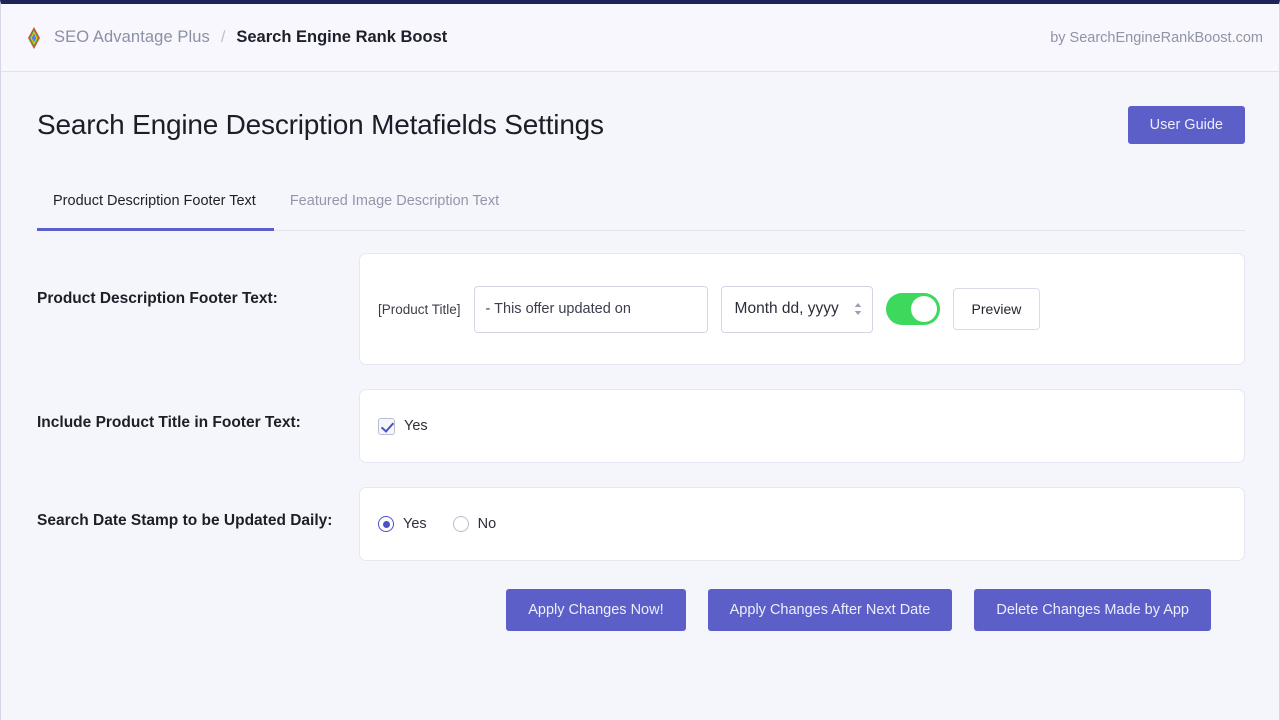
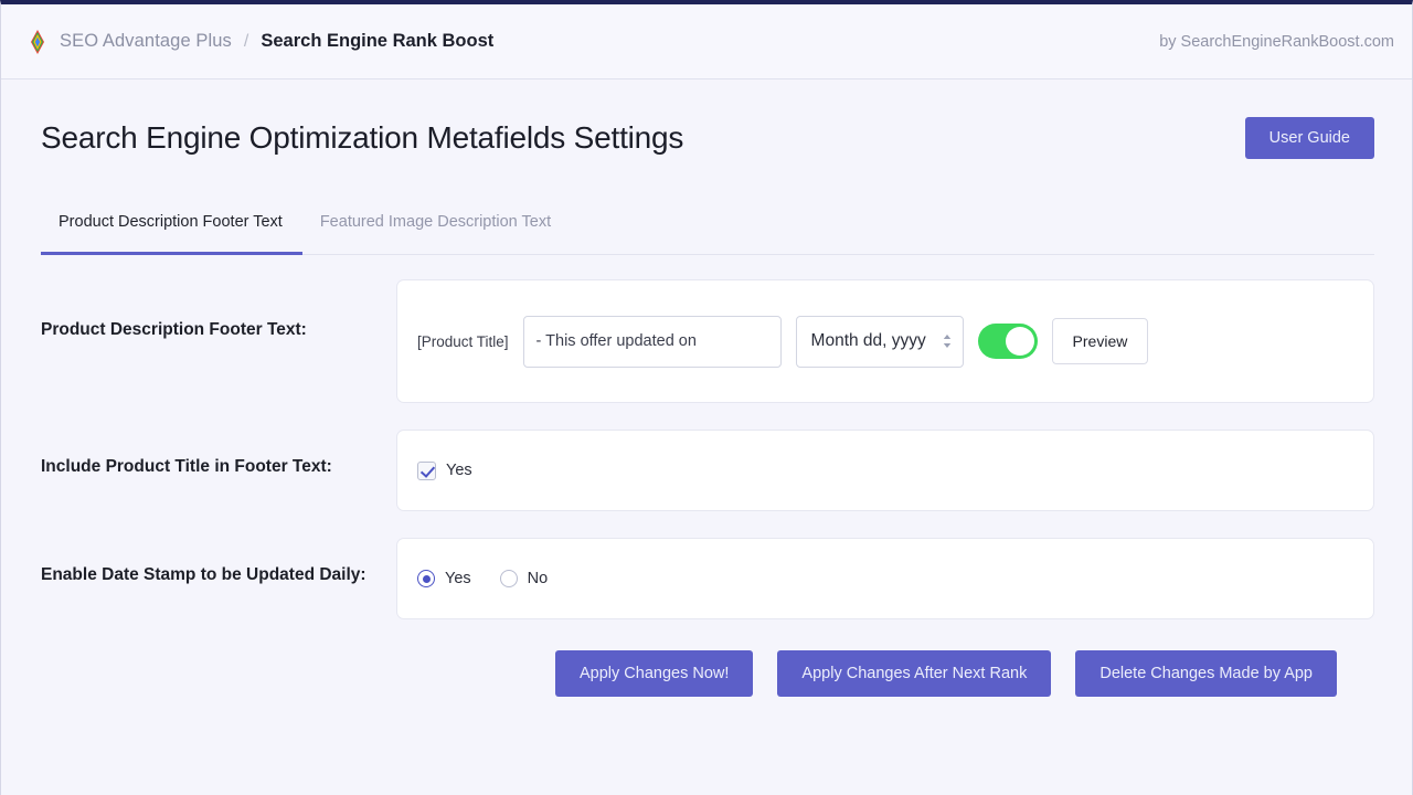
  SEO Advantage Plus
  /
  Search Engine Rank Boost
  by SearchEngineRankBoost.com
- Search Engine Description Metafields Settings
+ Search Engine Optimization Metafields Settings
  User Guide
  Product Description Footer Text
  Featured Image Description Text
  Product Description Footer Text:
  [Product Title]
  - This offer updated on
  Month dd, yyyy
  Preview
  Include Product Title in Footer Text:
  Yes
- Search Date Stamp to be Updated Daily:
+ Enable Date Stamp to be Updated Daily:
  Yes
  No
  Apply Changes Now!
- Apply Changes After Next Date
+ Apply Changes After Next Rank
  Delete Changes Made by App
